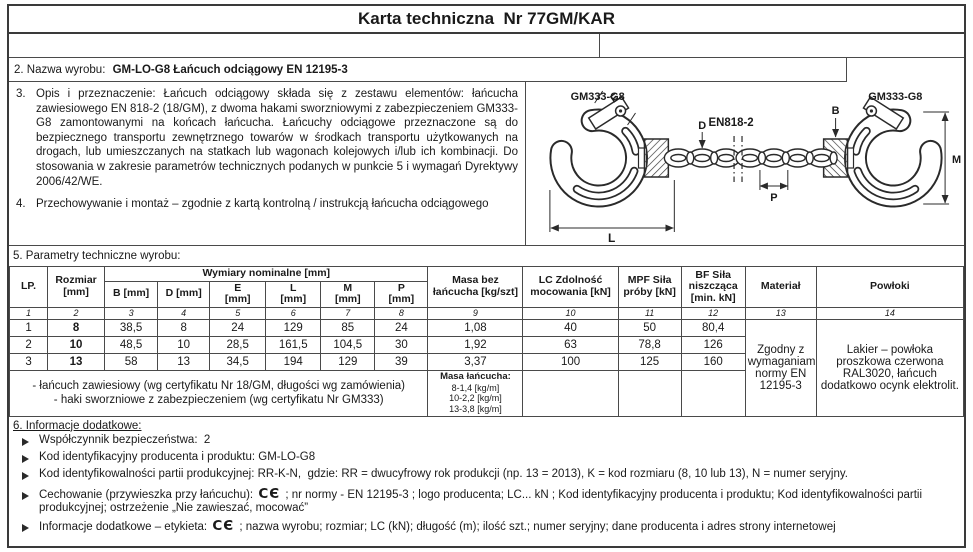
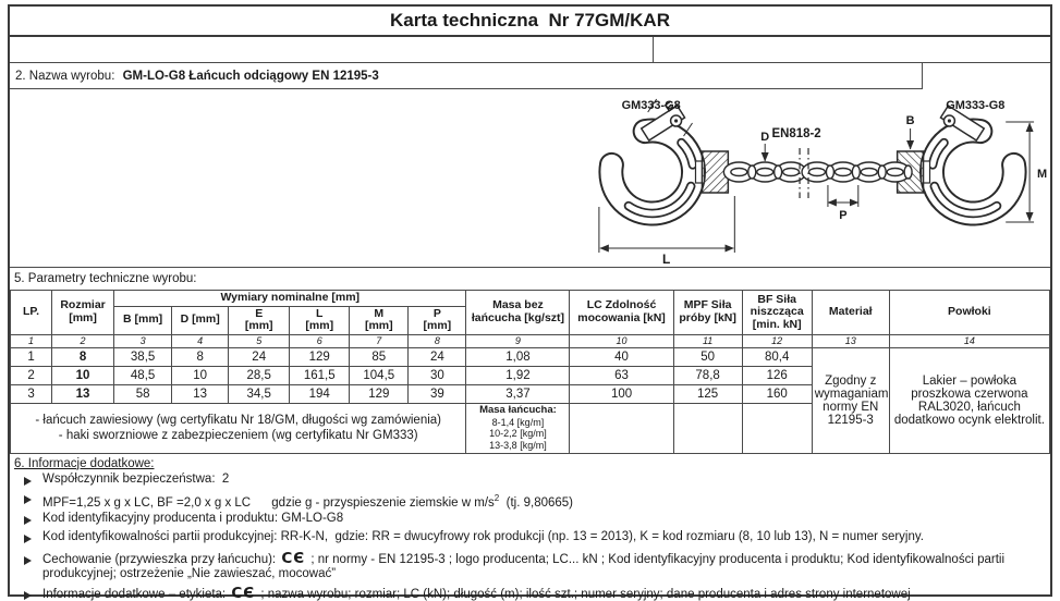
  Karta techniczna Nr 77GM/KAR
  2. Nazwa wyrobu:
  GM-LO-G8 Łańcuch odciągowy EN 12195-3
- 3.
- Opis i przeznaczenie: Łańcuch odciągowy składa się z zestawu elementów: łańcucha zawiesiowego EN 818-2 (18/GM), z dwoma hakami sworzniowymi z zabezpieczeniem GM333-G8 zamontowanymi na końcach łańcucha. Łańcuchy odciągowe przeznaczone są do bezpiecznego transportu zewnętrznego towarów w środkach transportu użytkowanych na drogach, lub umieszczanych na statkach lub wagonach kolejowych i/lub ich kombinacji. Do stosowania w zakresie parametrów technicznych podanych w punkcie 5 i wymagań Dyrektywy 2006/42/WE.
- 4.
- Przechowywanie i montaż – zgodnie z kartą kontrolną / instrukcją łańcucha odciągowego
  GM333-G8
  EN818-2
  GM333-G8
  D
  B
  M
  P
  L
  5. Parametry techniczne wyrobu:
  LP.	Rozmiar [mm]	Wymiary nominalne [mm]	Masa bez łańcucha [kg/szt]	LC Zdolność mocowania [kN]	MPF Siła próby [kN]	BF Siła niszcząca [min. kN]	Materiał	Powłoki
  B [mm]	D [mm]	E[mm]	L[mm]	M[mm]	P[mm]
  1	2	3	4	5	6	7	8	9	10	11	12	13	14
  1	8	38,5	8	24	129	85	24	1,08	40	50	80,4	Zgodny z wymaganiam normy EN 12195-3	Lakier – powłoka proszkowa czerwona RAL3020, łańcuch dodatkowo ocynk elektrolit.
  2	10	48,5	10	28,5	161,5	104,5	30	1,92	63	78,8	126
  3	13	58	13	34,5	194	129	39	3,37	100	125	160
  - łańcuch zawiesiowy (wg certyfikatu Nr 18/GM, długości wg zamówienia) - haki sworzniowe z zabezpieczeniem (wg certyfikatu Nr GM333)	Masa łańcucha: 8-1,4 [kg/m] 10-2,2 [kg/m] 13-3,8 [kg/m]
  6. Informacje dodatkowe:
  Współczynnik bezpieczeństwa: 2
+ MPF=1,25 x g x LC, BF =2,0 x g x LC gdzie g - przyspieszenie ziemskie w m/s2 (tj. 9,80665)
  Kod identyfikacyjny producenta i produktu: GM-LO-G8
  Kod identyfikowalności partii produkcyjnej: RR-K-N, gdzie: RR = dwucyfrowy rok produkcji (np. 13 = 2013), K = kod rozmiaru (8, 10 lub 13), N = numer seryjny.
  Cechowanie (przywieszka przy łańcuchu): CЄ ; nr normy - EN 12195-3 ; logo producenta; LC... kN ; Kod identyfikacyjny producenta i produktu; Kod identyfikowalności partii produkcyjnej; ostrzeżenie „Nie zawieszać, mocować”
  Informacje dodatkowe – etykieta: CЄ ; nazwa wyrobu; rozmiar; LC (kN); długość (m); ilość szt.; numer seryjny; dane producenta i adres strony internetowej
